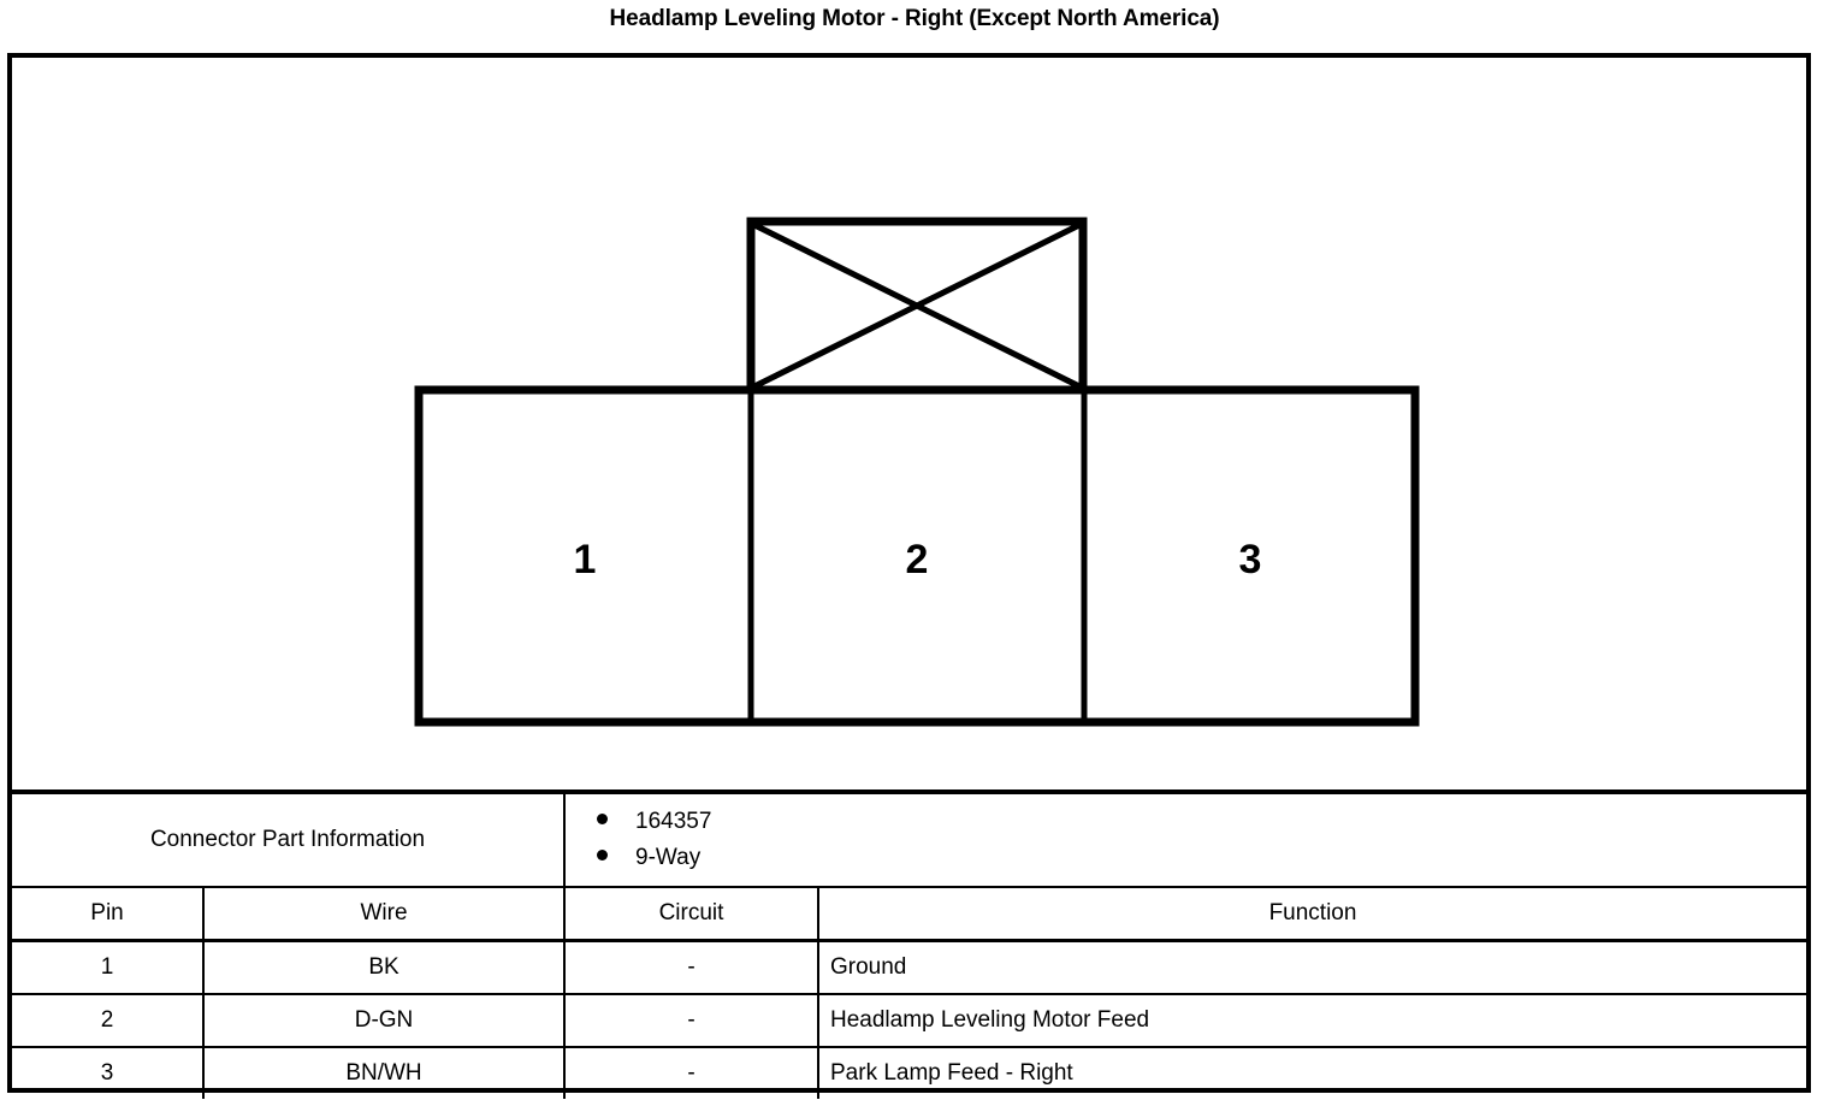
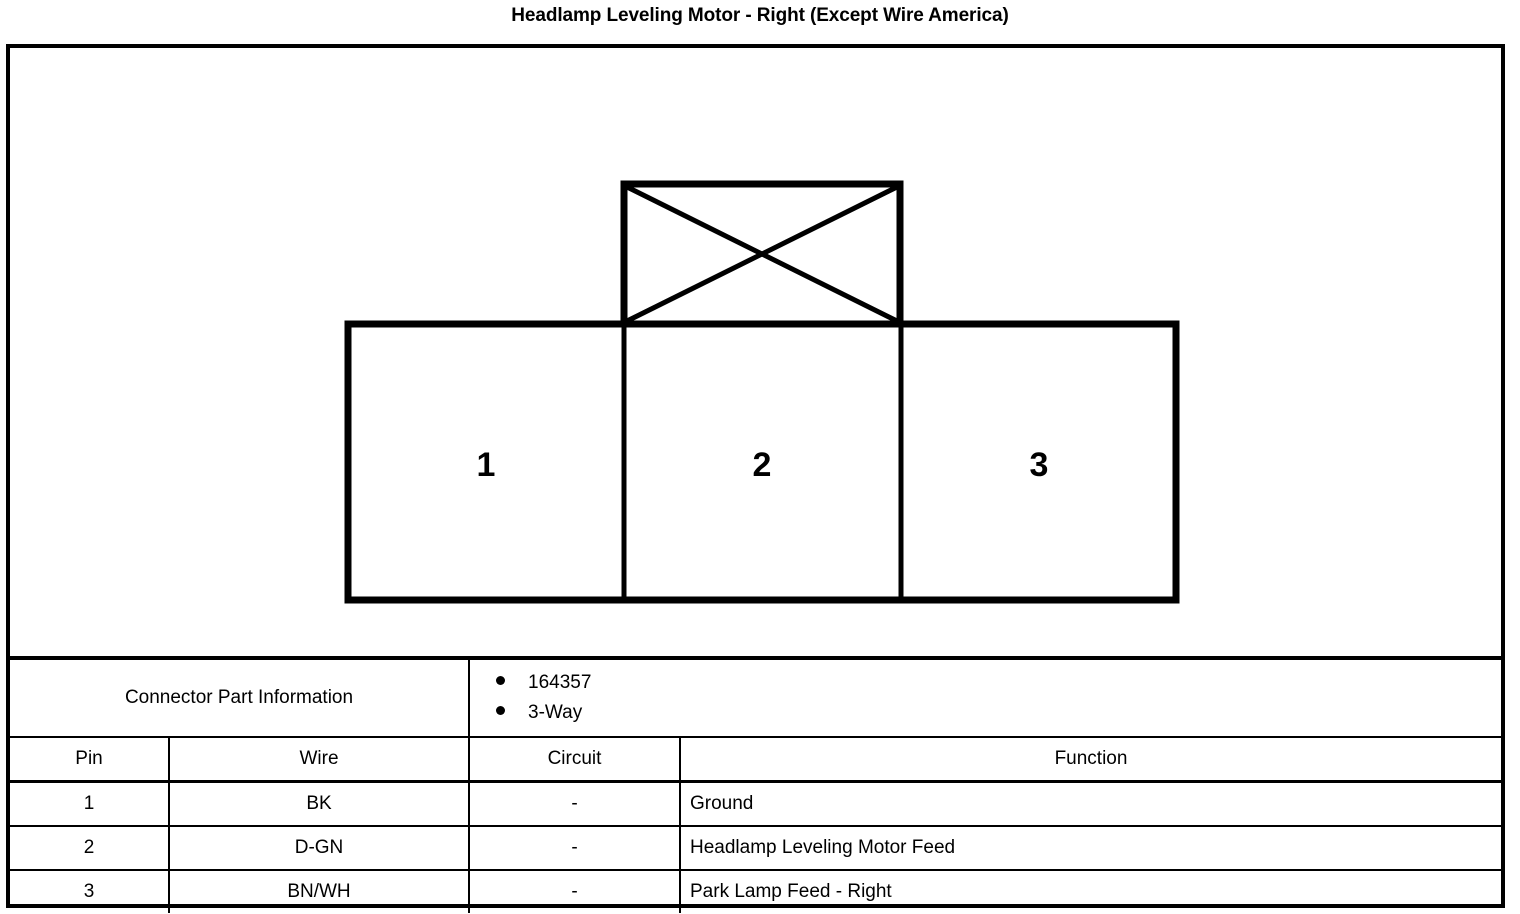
- Headlamp Leveling Motor - Right (Except North America)
+ Headlamp Leveling Motor - Right (Except Wire America)
  1
  2
  3
- Connector Part Information	164357 9-Way
+ Connector Part Information	164357 3-Way
  Pin	Wire	Circuit	Function
  1	BK	-	Ground
  2	D-GN	-	Headlamp Leveling Motor Feed
  3	BN/WH	-	Park Lamp Feed - Right
